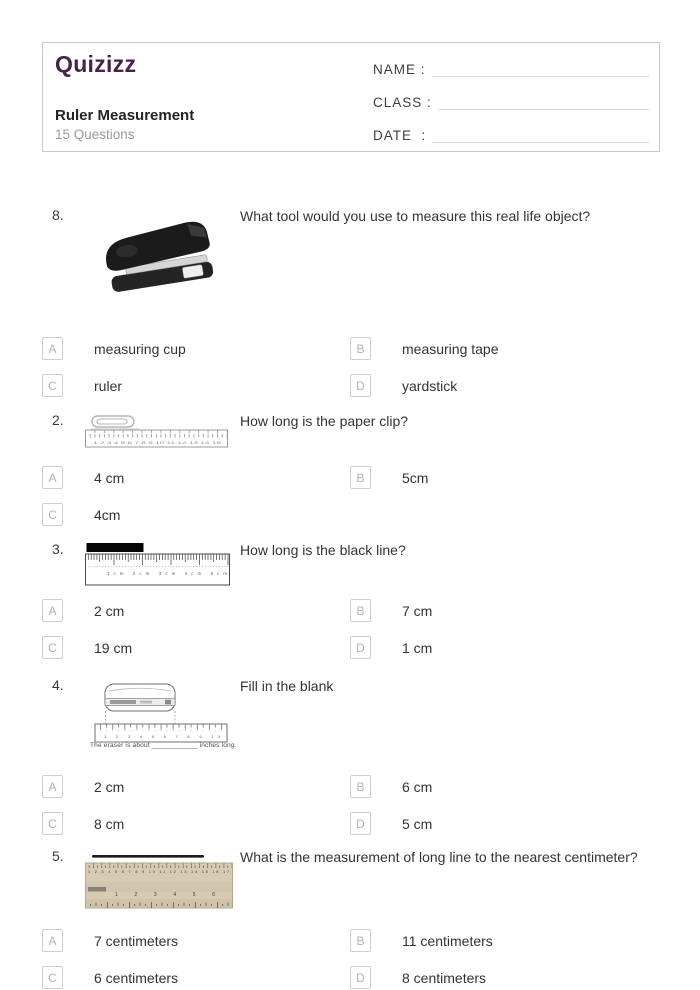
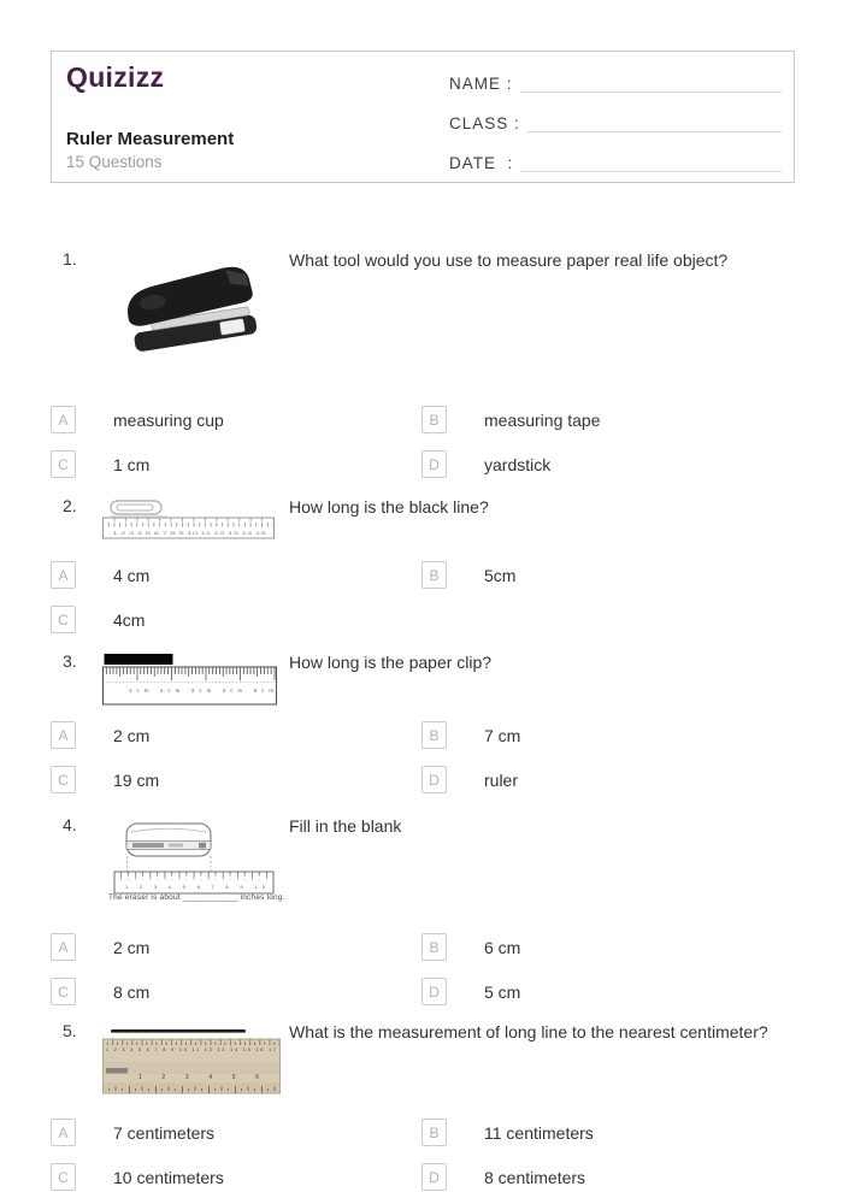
  Quizizz
  Ruler Measurement
  15 Questions
  NAME :
  CLASS :
  DATE :
- 8.
+ 1.
- What tool would you use to measure this real life object?
+ What tool would you use to measure paper real life object?
  A
  measuring cup
  B
  measuring tape
  C
- ruler
+ 1 cm
  D
  yardstick
  2.
- How long is the paper clip?
+ How long is the black line?
  A
  4 cm
  B
  5cm
  C
  4cm
  3.
- How long is the black line?
+ How long is the paper clip?
  A
  2 cm
  B
  7 cm
  C
  19 cm
  D
- 1 cm
+ ruler
  4.
  Fill in the blank
  A
  2 cm
  B
  6 cm
  C
  8 cm
  D
  5 cm
  5.
  What is the measurement of long line to the nearest centimeter?
  A
  7 centimeters
  B
  11 centimeters
  C
- 6 centimeters
+ 10 centimeters
  D
  8 centimeters
